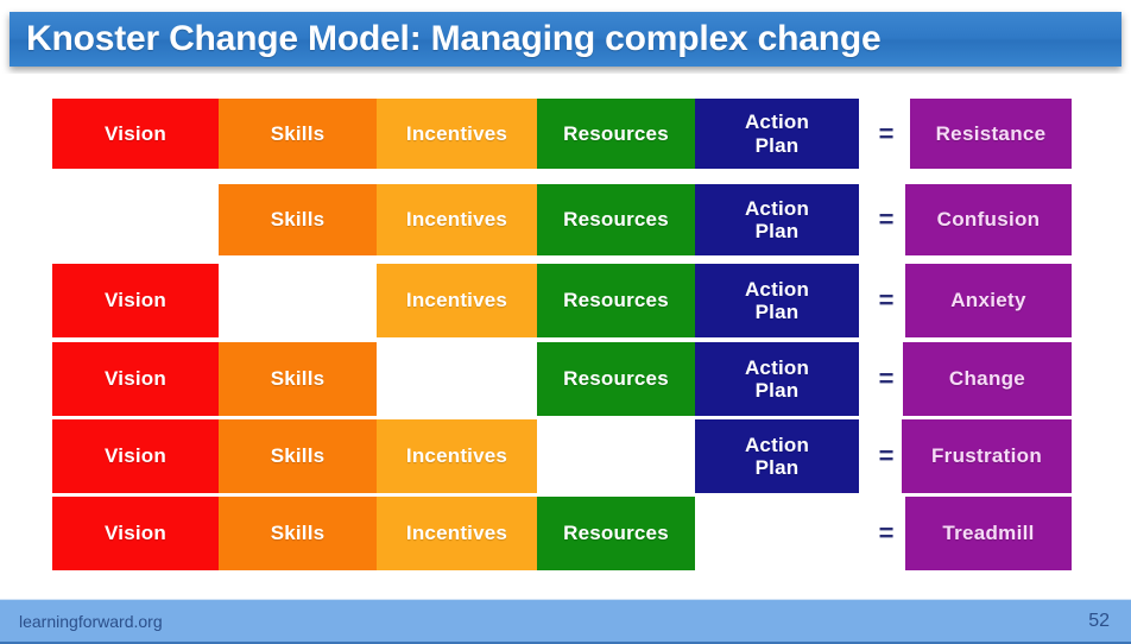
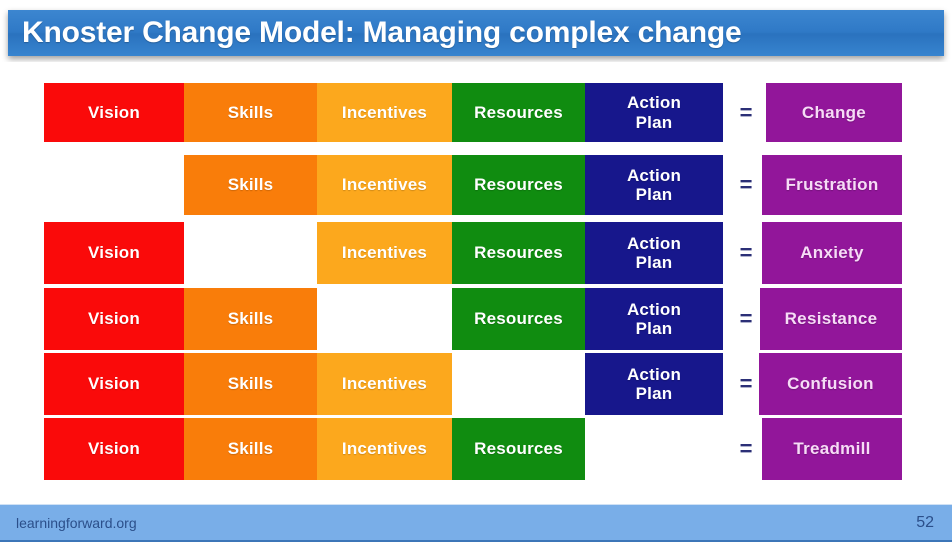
  Knoster Change Model: Managing complex change
  Vision
  Skills
  Incentives
  Resources
  Action
  Plan
  =
- Resistance
+ Change
  Skills
  Incentives
  Resources
  Action
  Plan
  =
- Confusion
+ Frustration
  Vision
  Incentives
  Resources
  Action
  Plan
  =
  Anxiety
  Vision
  Skills
  Resources
  Action
  Plan
  =
- Change
+ Resistance
  Vision
  Skills
  Incentives
  Action
  Plan
  =
- Frustration
+ Confusion
  Vision
  Skills
  Incentives
  Resources
  =
  Treadmill
  learningforward.org
  52
